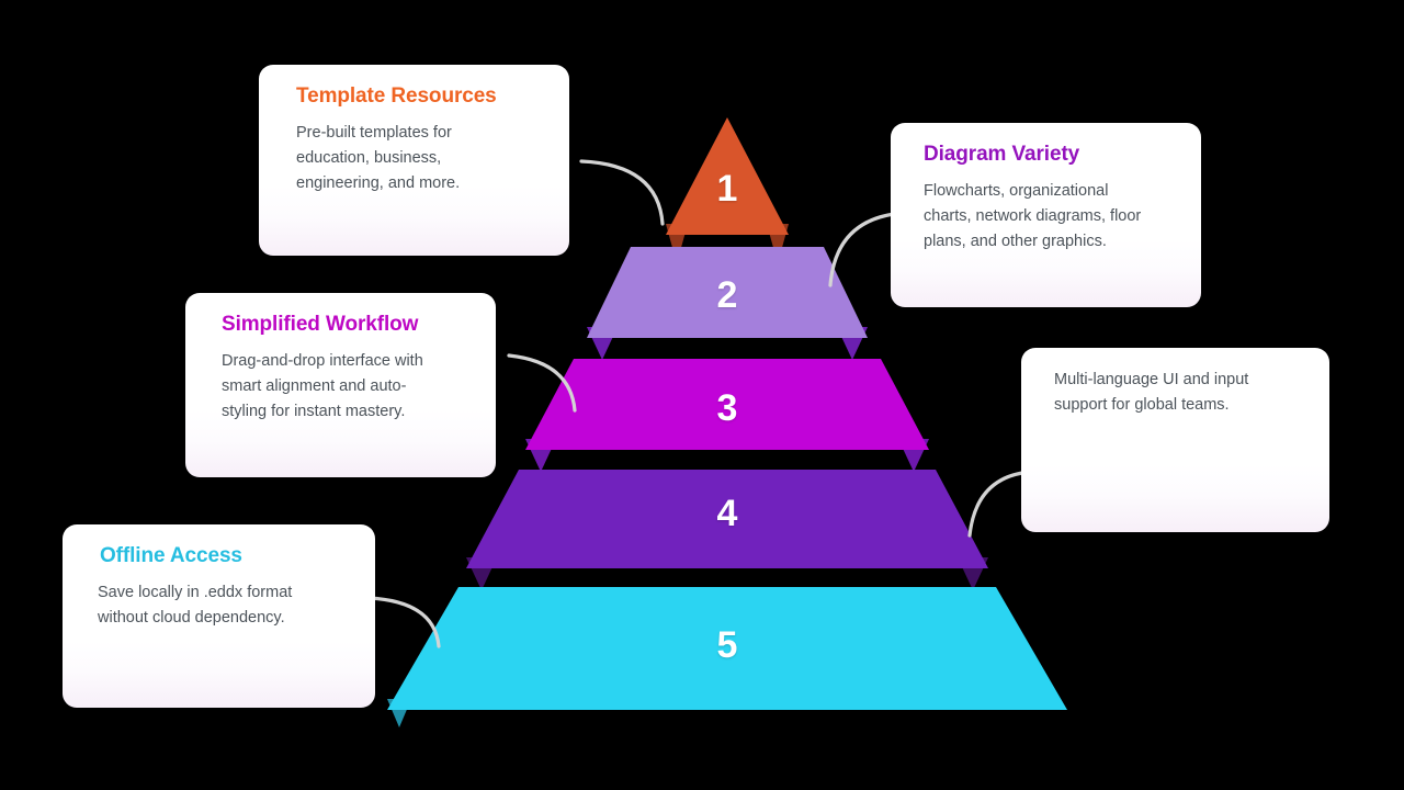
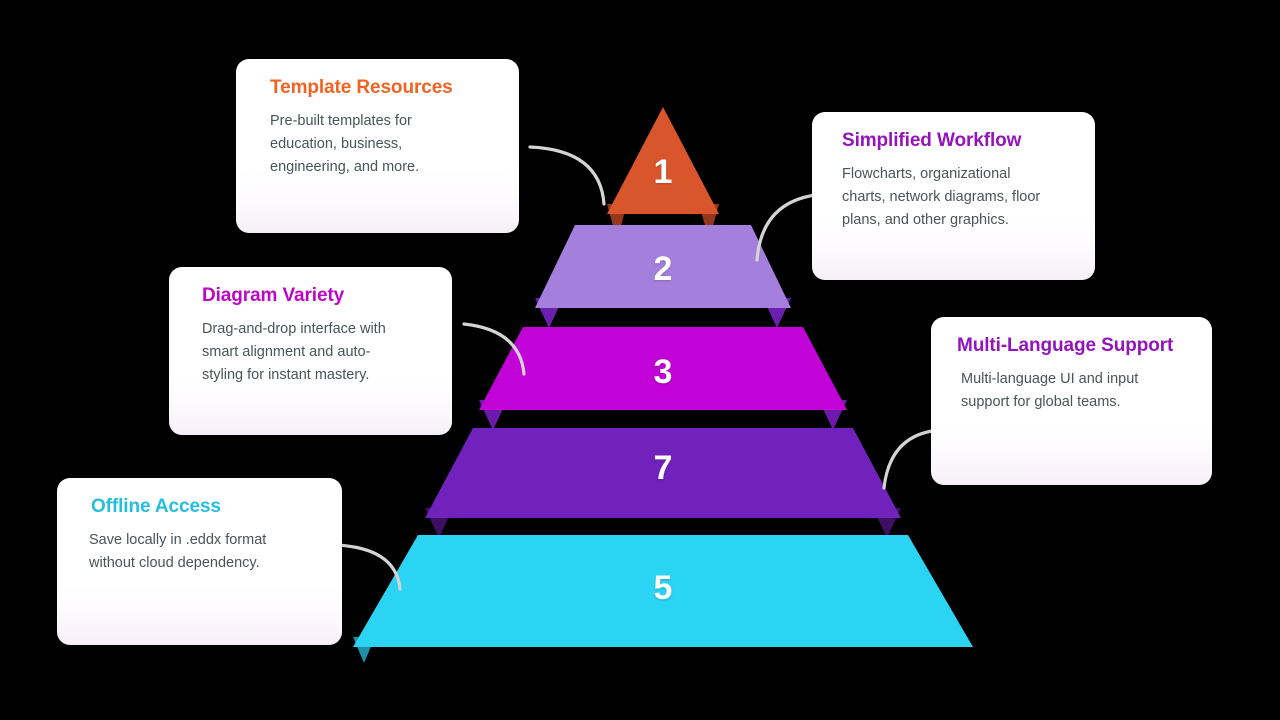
  1
  2
  3
- 4
+ 7
  5
  Template Resources
  Pre-built templates for
  education, business,
  engineering, and more.
- Diagram Variety
+ Simplified Workflow
  Flowcharts, organizational
  charts, network diagrams, floor
  plans, and other graphics.
- Simplified Workflow
+ Diagram Variety
  Drag-and-drop interface with
  smart alignment and auto-
  styling for instant mastery.
+ Multi-Language Support
  Multi-language UI and input
  support for global teams.
  Offline Access
  Save locally in .eddx format
  without cloud dependency.
